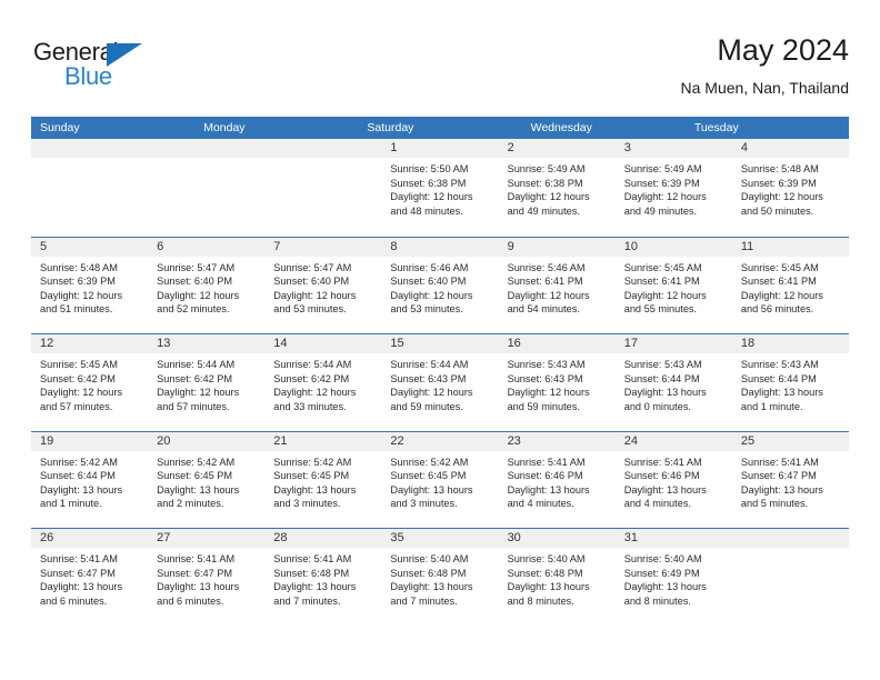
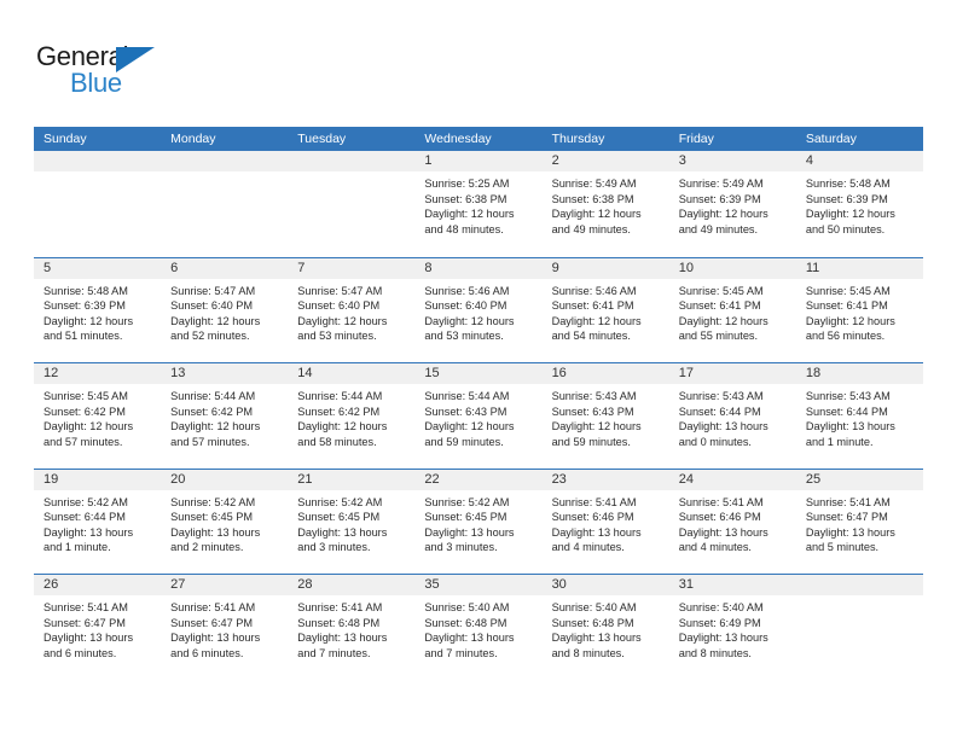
  General
  Blue
- May 2024
- Na Muen, Nan, Thailand
  Sunday
  Monday
- Saturday
+ Tuesday
  Wednesday
+ Thursday
+ Friday
- Tuesday
+ Saturday
  1
- Sunrise: 5:50 AM
+ Sunrise: 5:25 AM
  Sunset: 6:38 PM
  Daylight: 12 hours
  and 48 minutes.
  2
  Sunrise: 5:49 AM
  Sunset: 6:38 PM
  Daylight: 12 hours
  and 49 minutes.
  3
  Sunrise: 5:49 AM
  Sunset: 6:39 PM
  Daylight: 12 hours
  and 49 minutes.
  4
  Sunrise: 5:48 AM
  Sunset: 6:39 PM
  Daylight: 12 hours
  and 50 minutes.
  5
  Sunrise: 5:48 AM
  Sunset: 6:39 PM
  Daylight: 12 hours
  and 51 minutes.
  6
  Sunrise: 5:47 AM
  Sunset: 6:40 PM
  Daylight: 12 hours
  and 52 minutes.
  7
  Sunrise: 5:47 AM
  Sunset: 6:40 PM
  Daylight: 12 hours
  and 53 minutes.
  8
  Sunrise: 5:46 AM
  Sunset: 6:40 PM
  Daylight: 12 hours
  and 53 minutes.
  9
  Sunrise: 5:46 AM
  Sunset: 6:41 PM
  Daylight: 12 hours
  and 54 minutes.
  10
  Sunrise: 5:45 AM
  Sunset: 6:41 PM
  Daylight: 12 hours
  and 55 minutes.
  11
  Sunrise: 5:45 AM
  Sunset: 6:41 PM
  Daylight: 12 hours
  and 56 minutes.
  12
  Sunrise: 5:45 AM
  Sunset: 6:42 PM
  Daylight: 12 hours
  and 57 minutes.
  13
  Sunrise: 5:44 AM
  Sunset: 6:42 PM
  Daylight: 12 hours
  and 57 minutes.
  14
  Sunrise: 5:44 AM
  Sunset: 6:42 PM
  Daylight: 12 hours
- and 33 minutes.
+ and 58 minutes.
  15
  Sunrise: 5:44 AM
  Sunset: 6:43 PM
  Daylight: 12 hours
  and 59 minutes.
  16
  Sunrise: 5:43 AM
  Sunset: 6:43 PM
  Daylight: 12 hours
  and 59 minutes.
  17
  Sunrise: 5:43 AM
  Sunset: 6:44 PM
  Daylight: 13 hours
  and 0 minutes.
  18
  Sunrise: 5:43 AM
  Sunset: 6:44 PM
  Daylight: 13 hours
  and 1 minute.
  19
  Sunrise: 5:42 AM
  Sunset: 6:44 PM
  Daylight: 13 hours
  and 1 minute.
  20
  Sunrise: 5:42 AM
  Sunset: 6:45 PM
  Daylight: 13 hours
  and 2 minutes.
  21
  Sunrise: 5:42 AM
  Sunset: 6:45 PM
  Daylight: 13 hours
  and 3 minutes.
  22
  Sunrise: 5:42 AM
  Sunset: 6:45 PM
  Daylight: 13 hours
  and 3 minutes.
  23
  Sunrise: 5:41 AM
  Sunset: 6:46 PM
  Daylight: 13 hours
  and 4 minutes.
  24
  Sunrise: 5:41 AM
  Sunset: 6:46 PM
  Daylight: 13 hours
  and 4 minutes.
  25
  Sunrise: 5:41 AM
  Sunset: 6:47 PM
  Daylight: 13 hours
  and 5 minutes.
  26
  Sunrise: 5:41 AM
  Sunset: 6:47 PM
  Daylight: 13 hours
  and 6 minutes.
  27
  Sunrise: 5:41 AM
  Sunset: 6:47 PM
  Daylight: 13 hours
  and 6 minutes.
  28
  Sunrise: 5:41 AM
  Sunset: 6:48 PM
  Daylight: 13 hours
  and 7 minutes.
  35
  Sunrise: 5:40 AM
  Sunset: 6:48 PM
  Daylight: 13 hours
  and 7 minutes.
  30
  Sunrise: 5:40 AM
  Sunset: 6:48 PM
  Daylight: 13 hours
  and 8 minutes.
  31
  Sunrise: 5:40 AM
  Sunset: 6:49 PM
  Daylight: 13 hours
  and 8 minutes.
